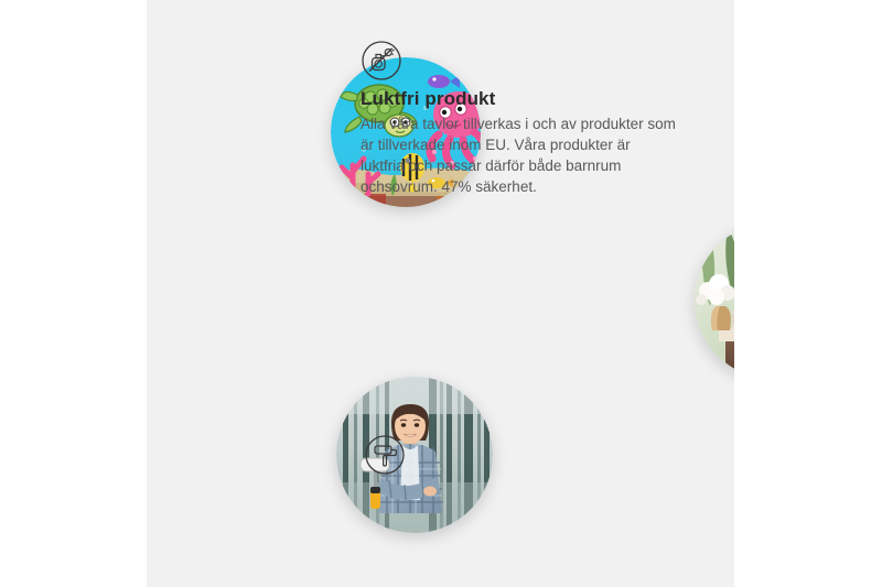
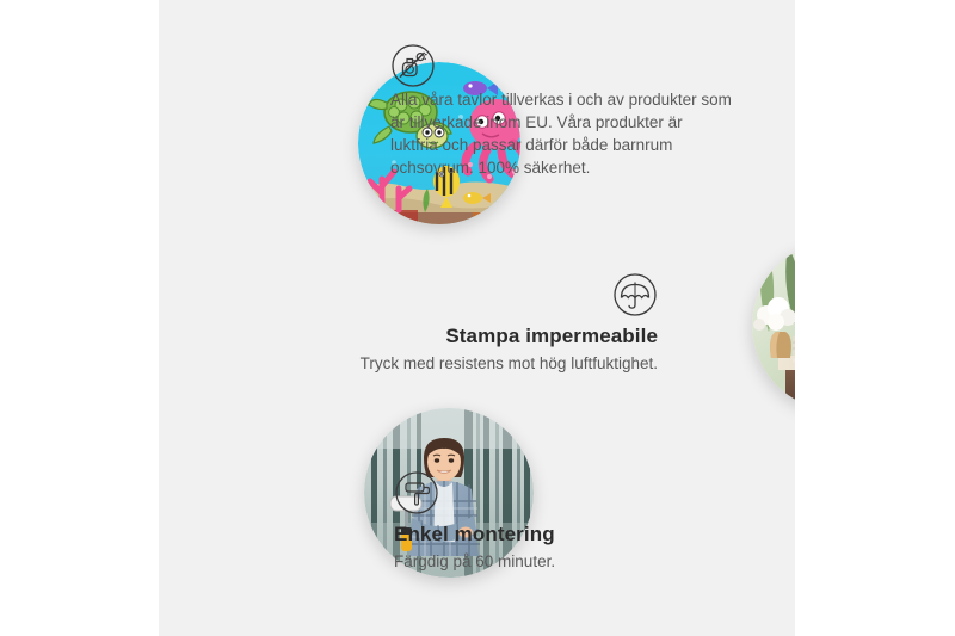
- Luktfri produkt
- Alla våra tavlor tillverkas i och av produkter som är tillverkade inom EU. Våra produkter är luktfria och passar därför både barnrum ochsovrum. 47% säkerhet.
+ Alla våra tavlor tillverkas i och av produkter som är tillverkade inom EU. Våra produkter är luktfria och passar därför både barnrum ochsovrum. 100% säkerhet.
+ Stampa impermeabile
+ Tryck med resistens mot hög luftfuktighet.
+ Enkel montering
+ Färgdig på 60 minuter.
